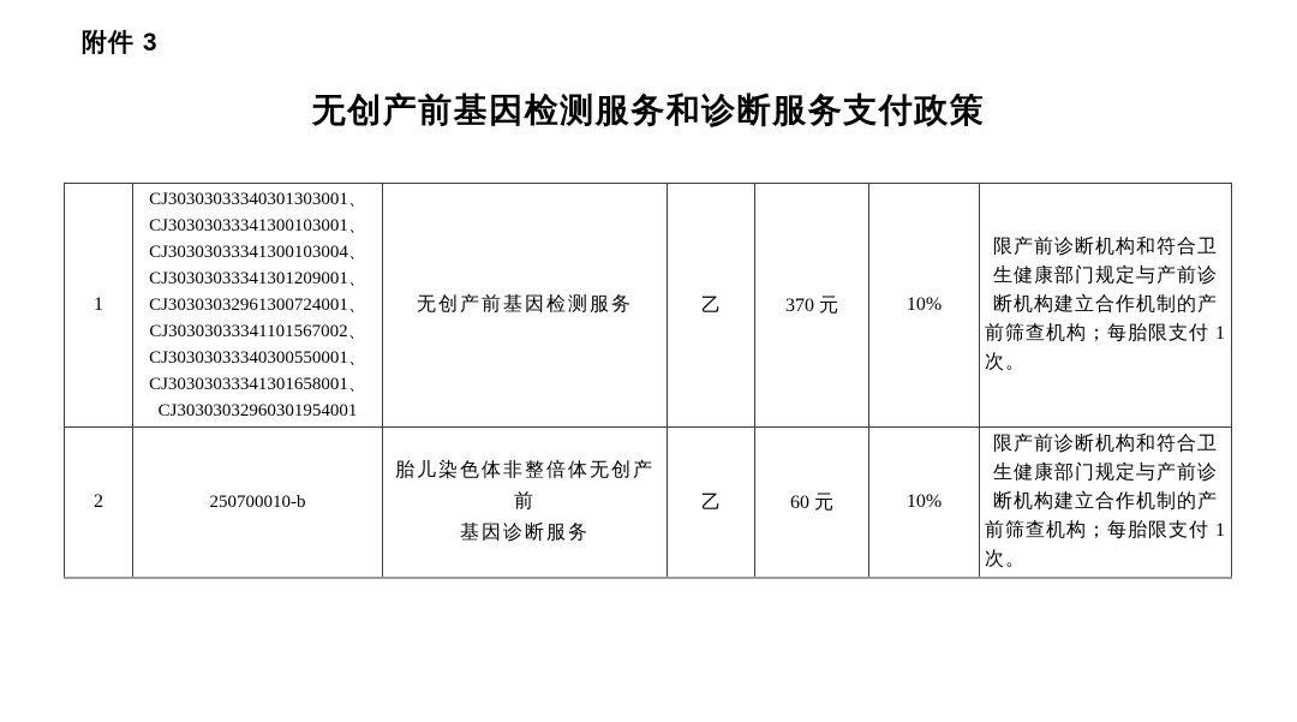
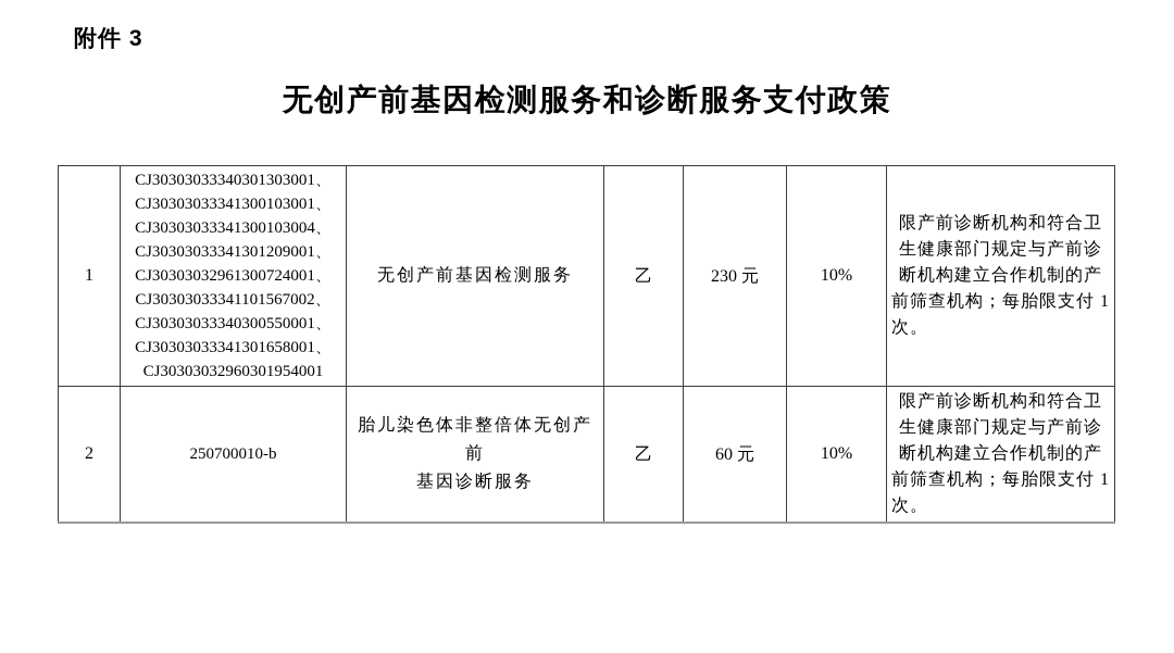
  附件 3
  无创产前基因检测服务和诊断服务支付政策
- 1	CJ30303033340301303001、 CJ30303033341300103001、 CJ30303033341300103004、 CJ30303033341301209001、 CJ30303032961300724001、 CJ30303033341101567002、 CJ30303033340300550001、 CJ30303033341301658001、 CJ30303032960301954001	无创产前基因检测服务	乙	370 元	10%	限产前诊断机构和符合卫生健康部门规定与产前诊断机构建立合作机制的产前筛查机构；每胎限支付 1 次。
+ 1	CJ30303033340301303001、 CJ30303033341300103001、 CJ30303033341300103004、 CJ30303033341301209001、 CJ30303032961300724001、 CJ30303033341101567002、 CJ30303033340300550001、 CJ30303033341301658001、 CJ30303032960301954001	无创产前基因检测服务	乙	230 元	10%	限产前诊断机构和符合卫生健康部门规定与产前诊断机构建立合作机制的产前筛查机构；每胎限支付 1 次。
  2	250700010-b	胎儿染色体非整倍体无创产前 基因诊断服务	乙	60 元	10%	限产前诊断机构和符合卫生健康部门规定与产前诊断机构建立合作机制的产前筛查机构；每胎限支付 1 次。
